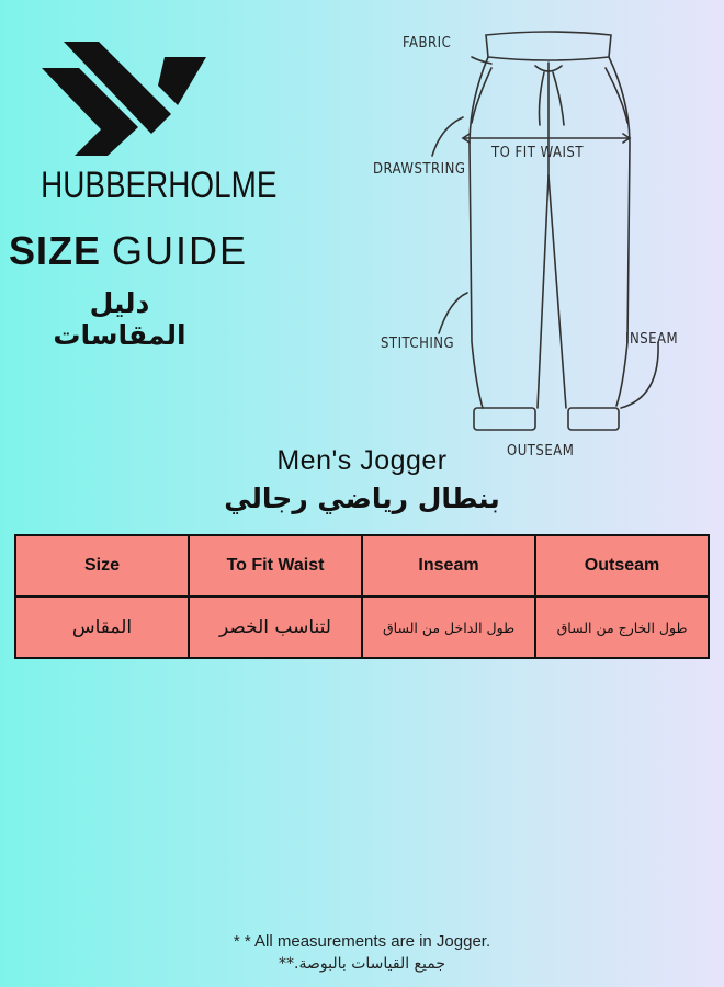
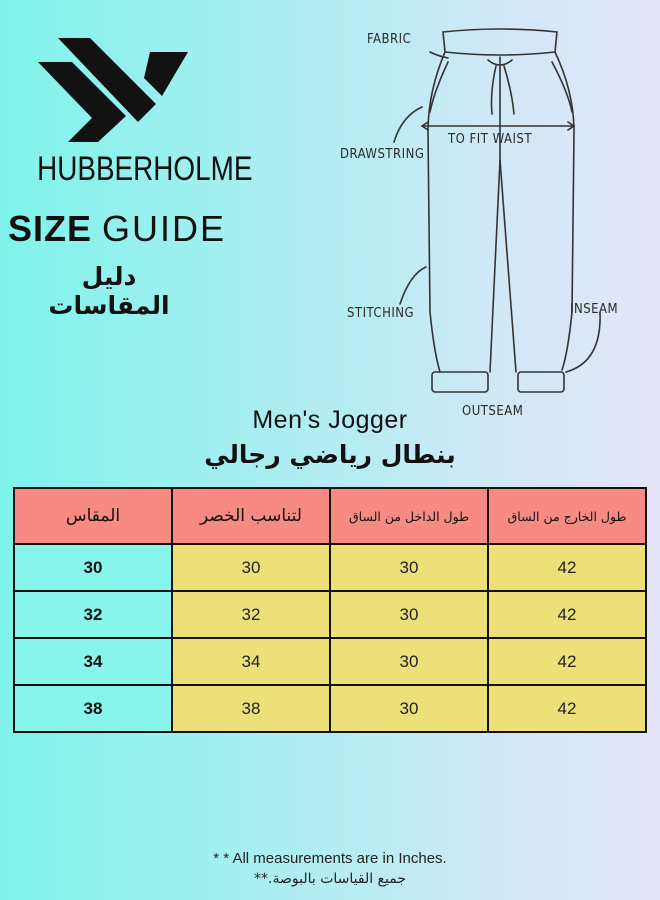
  HUBBERHOLME
  SIZE GUIDE
  دليل المقاسات
  FABRIC
  DRAWSTRING
  TO FIT WAIST
  STITCHING
  INSEAM
  OUTSEAM
  Men's Jogger
  بنطال رياضي رجالي
- Size	To Fit Waist	Inseam	Outseam
  المقاس	لتناسب الخصر	طول الداخل من الساق	طول الخارج من الساق
+ 30	30	30	42
+ 32	32	30	42
+ 34	34	30	42
+ 38	38	30	42
- * * All measurements are in Jogger.
+ * * All measurements are in Inches.
  جميع القياسات بالبوصة.**
